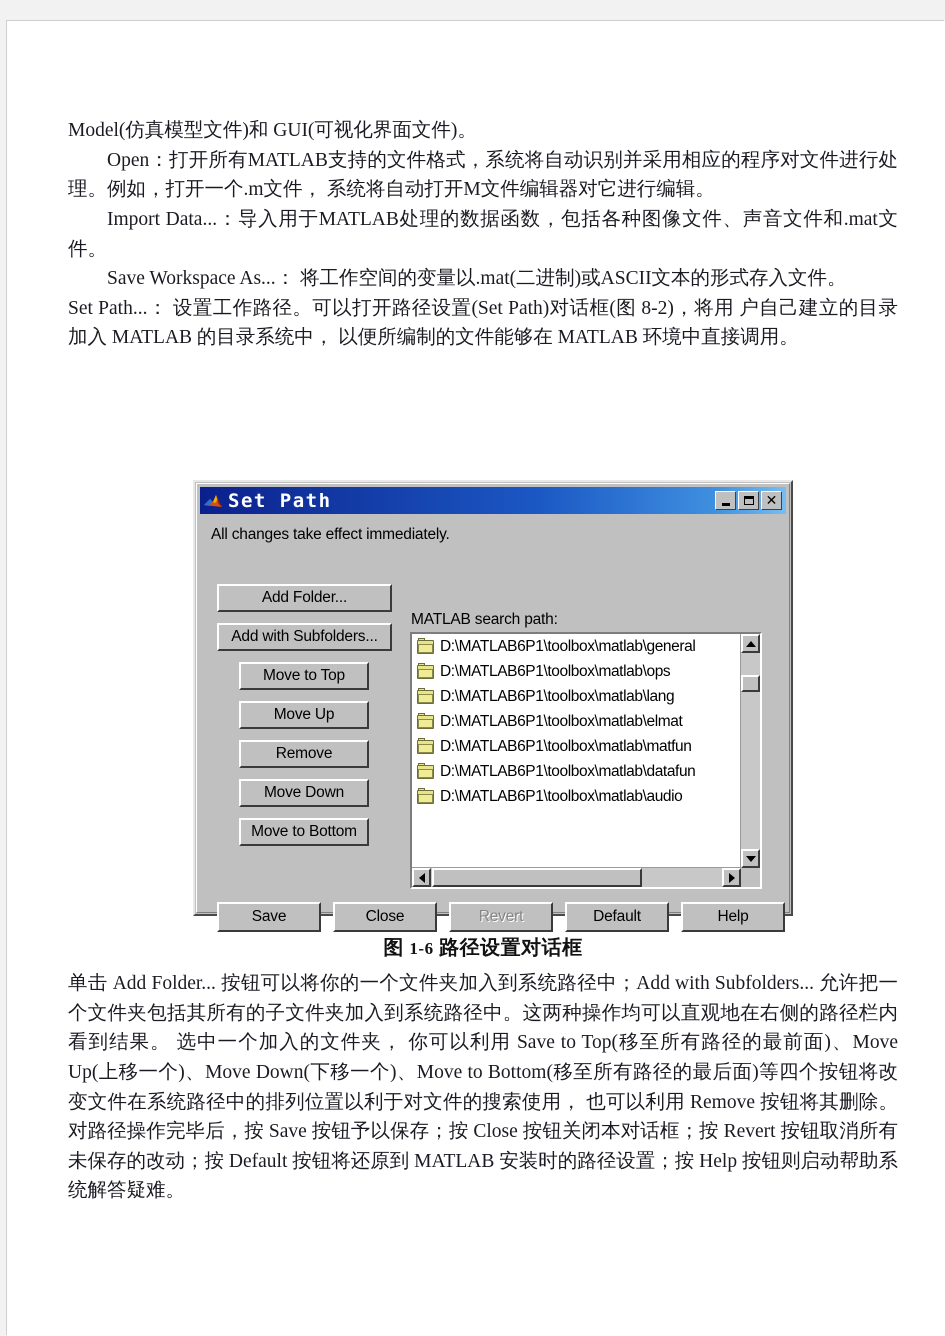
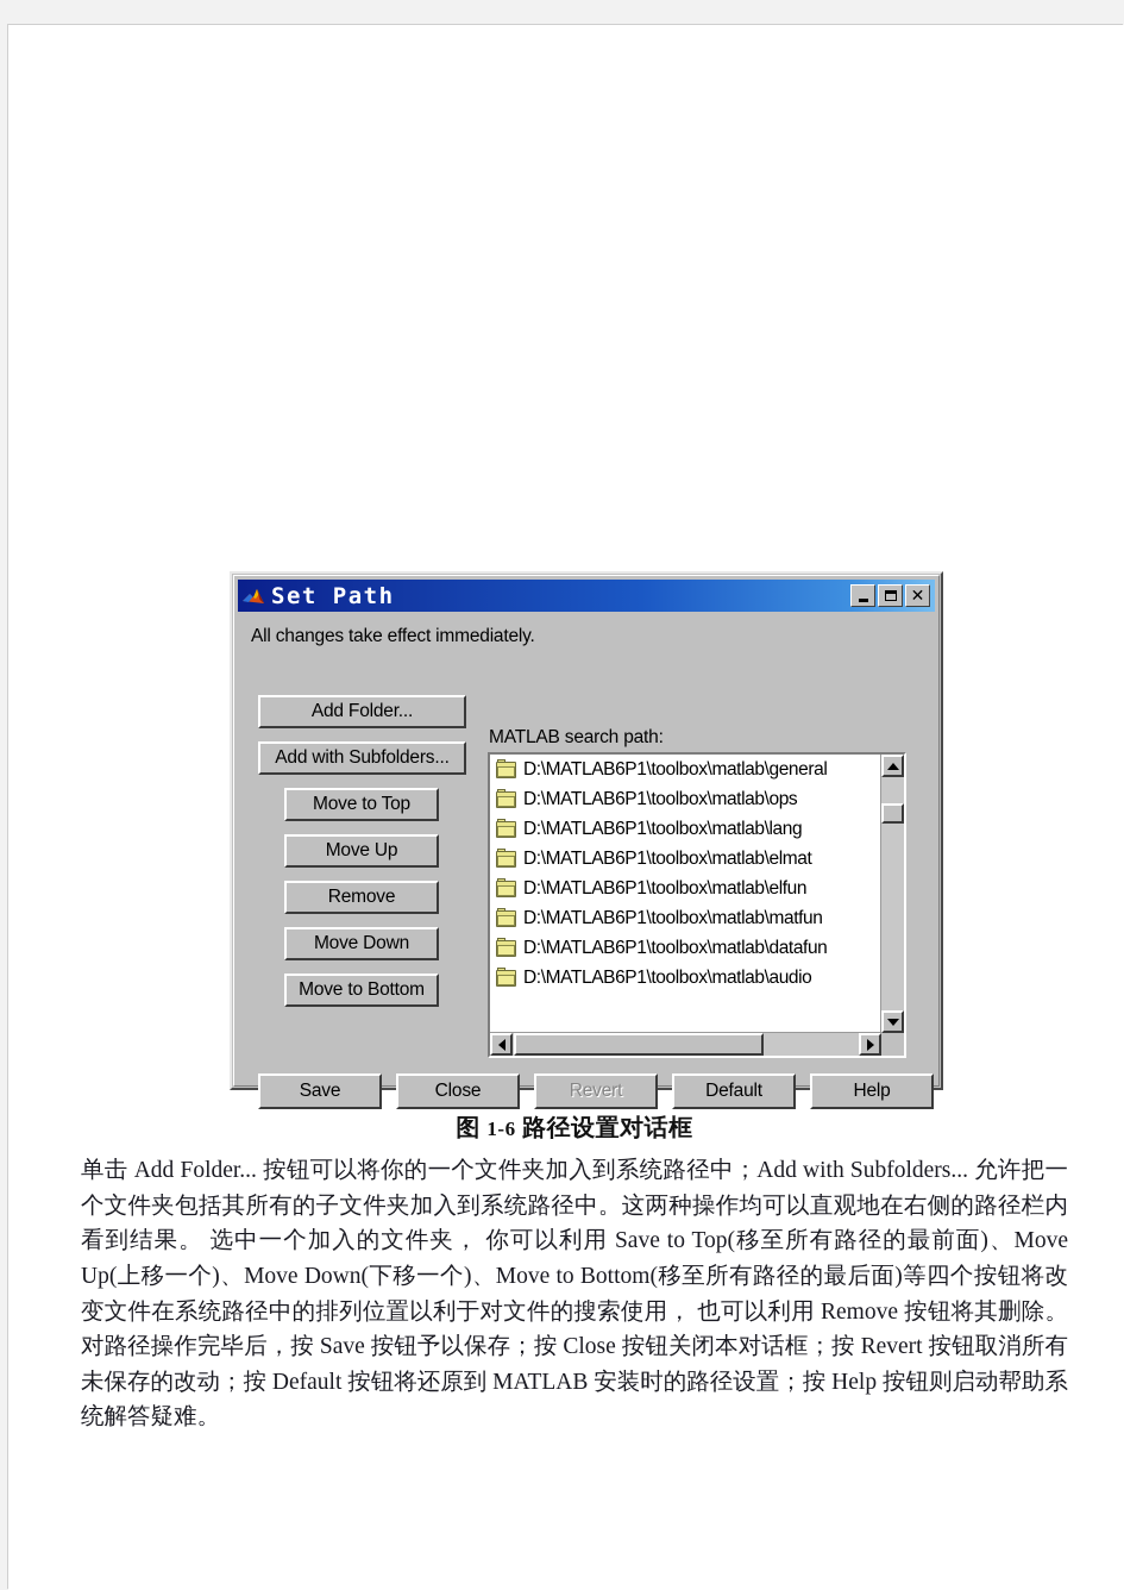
- Model(仿真模型文件)和 GUI(可视化界面文件)。
- Open：打开所有MATLAB支持的文件格式，系统将自动识别并采用相应的程序对文件进行处理。例如，打开一个.m文件， 系统将自动打开M文件编辑器对它进行编辑。
- Import Data...：导入用于MATLAB处理的数据函数，包括各种图像文件、声音文件和.mat文件。
- Save Workspace As...： 将工作空间的变量以.mat(二进制)或ASCII文本的形式存入文件。
- Set Path...： 设置工作路径。可以打开路径设置(Set Path)对话框(图 8-2)，将用 户自己建立的目录加入 MATLAB 的目录系统中， 以便所编制的文件能够在 MATLAB 环境中直接调用。
  Set Path
  ✕
  All changes take effect immediately.
  Add Folder...
  Add with Subfolders...
  Move to Top
  Move Up
  Remove
  Move Down
  Move to Bottom
  MATLAB search path:
  D:\MATLAB6P1\toolbox\matlab\general
  D:\MATLAB6P1\toolbox\matlab\ops
  D:\MATLAB6P1\toolbox\matlab\lang
  D:\MATLAB6P1\toolbox\matlab\elmat
+ D:\MATLAB6P1\toolbox\matlab\elfun
  D:\MATLAB6P1\toolbox\matlab\matfun
  D:\MATLAB6P1\toolbox\matlab\datafun
  D:\MATLAB6P1\toolbox\matlab\audio
  Save
  Close
  Revert
  Default
  Help
  图 1-6 路径设置对话框
  单击 Add Folder... 按钮可以将你的一个文件夹加入到系统路径中；Add with Subfolders... 允许把一个文件夹包括其所有的子文件夹加入到系统路径中。这两种操作均可以直观地在右侧的路径栏内看到结果。 选中一个加入的文件夹， 你可以利用 Save to Top(移至所有路径的最前面)、Move Up(上移一个)、Move Down(下移一个)、Move to Bottom(移至所有路径的最后面)等四个按钮将改变文件在系统路径中的排列位置以利于对文件的搜索使用， 也可以利用 Remove 按钮将其删除。对路径操作完毕后，按 Save 按钮予以保存；按 Close 按钮关闭本对话框；按 Revert 按钮取消所有未保存的改动；按 Default 按钮将还原到 MATLAB 安装时的路径设置；按 Help 按钮则启动帮助系统解答疑难。
